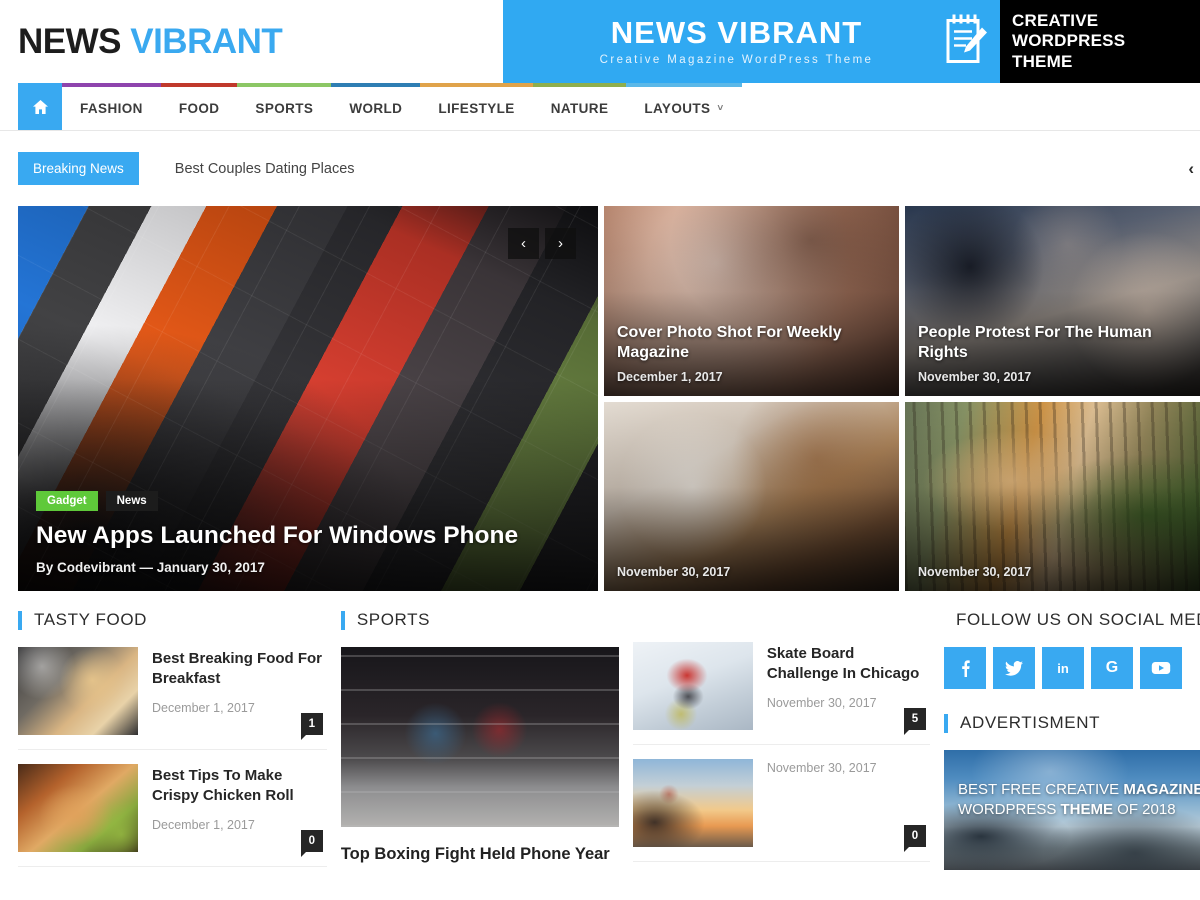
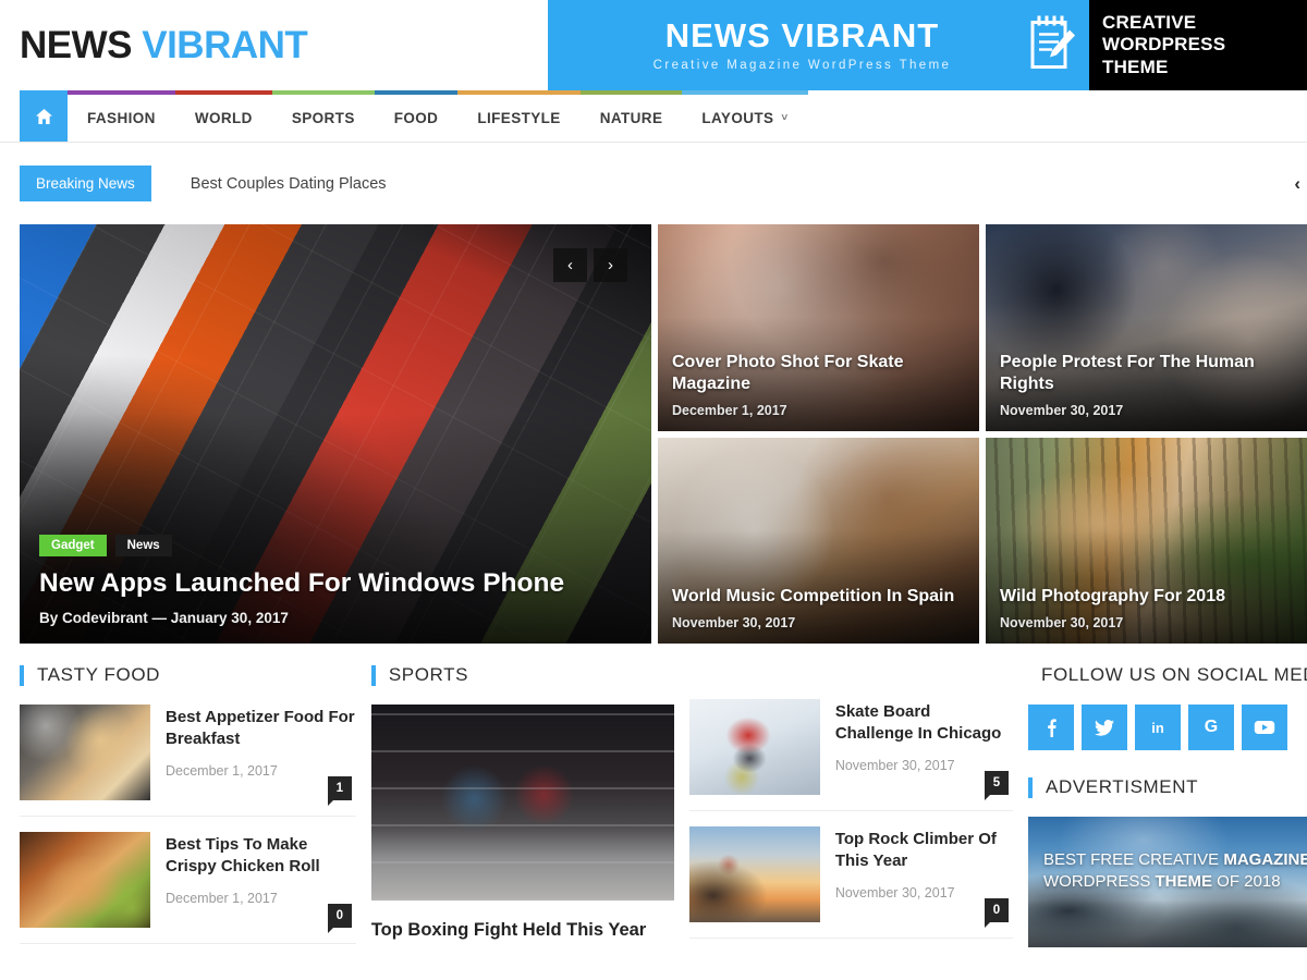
  NEWS VIBRANT
  NEWS VIBRANT
  Creative Magazine WordPress Theme
  CREATIVE
  WORDPRESS
  THEME
  FASHION
- FOOD
+ WORLD
  SPORTS
- WORLD
+ FOOD
  LIFESTYLE
  NATURE
  LAYOUTS
  ˅
  Breaking News
  Best Couples Dating Places
  ‹
  ‹
  ›
  Gadget
  News
  New Apps Launched For Windows Phone
  By Codevibrant — January 30, 2017
- Cover Photo Shot For Weekly Magazine
+ Cover Photo Shot For Skate Magazine
  December 1, 2017
  People Protest For The Human Rights
  November 30, 2017
+ World Music Competition In Spain
  November 30, 2017
+ Wild Photography For 2018
  November 30, 2017
  TASTY FOOD
- Best Breaking Food For Breakfast
+ Best Appetizer Food For Breakfast
  December 1, 2017
  1
  Best Tips To Make Crispy Chicken Roll
  December 1, 2017
  0
  SPORTS
- Top Boxing Fight Held Phone Year
+ Top Boxing Fight Held This Year
  Skate Board Challenge In Chicago
  November 30, 2017
  5
+ Top Rock Climber Of This Year
  November 30, 2017
  0
  FOLLOW US ON SOCIAL ME
  in
  G
  ADVERTISMENT
  BEST FREE CREATIVE MAGAZINE
  WORDPRESS THEME OF 2018
